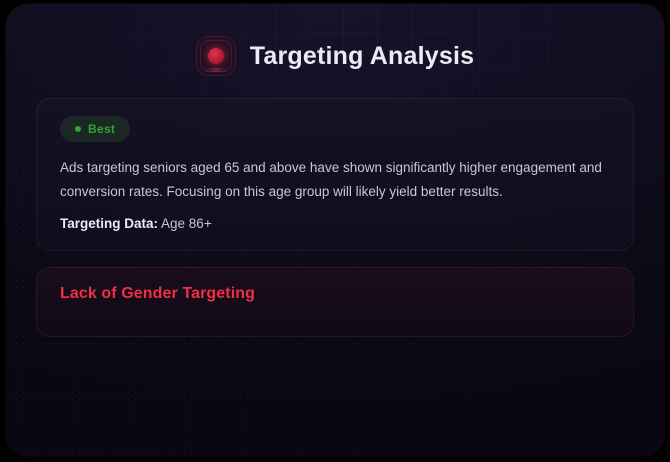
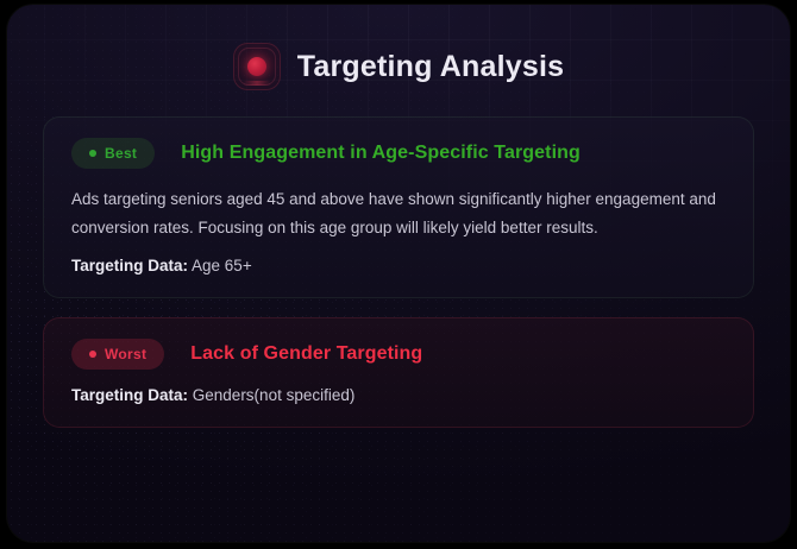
  Targeting Analysis
  Best
+ High Engagement in Age-Specific Targeting
- Ads targeting seniors aged 65 and above have shown significantly higher engagement and conversion rates. Focusing on this age group will likely yield better results.
+ Ads targeting seniors aged 45 and above have shown significantly higher engagement and conversion rates. Focusing on this age group will likely yield better results.
- Targeting Data: Age 86+
+ Targeting Data: Age 65+
+ Worst
  Lack of Gender Targeting
+ Targeting Data: Genders(not specified)
